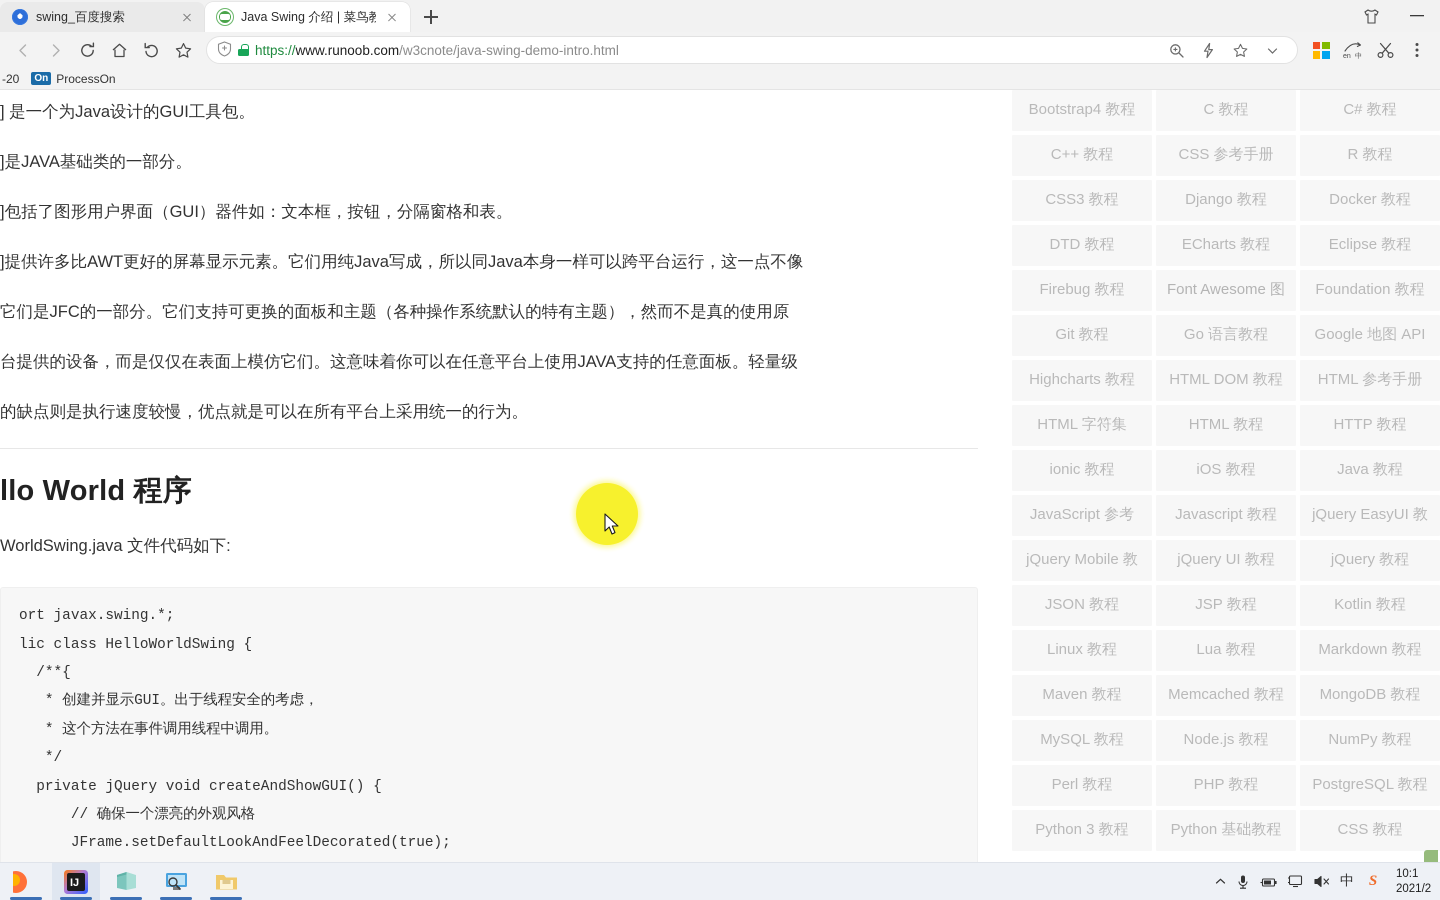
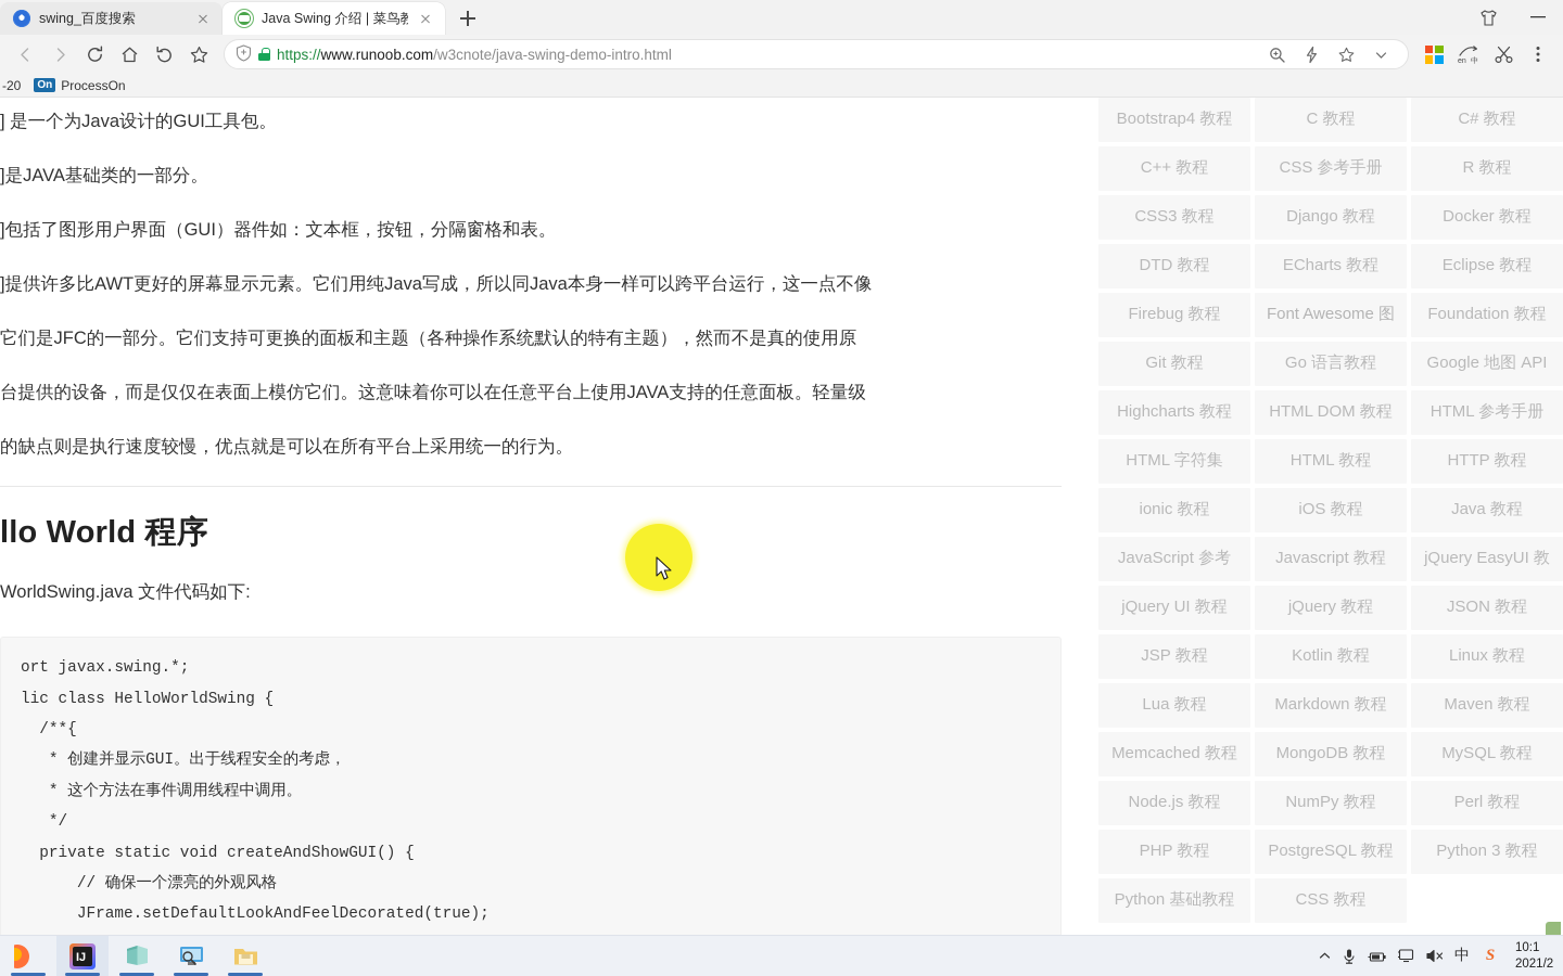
  swing_百度搜索
  Java Swing 介绍 | 菜鸟教
  https://www.runoob.com/w3cnote/java-swing-demo-intro.html
  -20
  On
  ProcessOn
  ] 是一个为Java设计的GUI工具包。
  ]是JAVA基础类的一部分。
  ]包括了图形用户界面（GUI）器件如：文本框，按钮，分隔窗格和表。
  ]提供许多比AWT更好的屏幕显示元素。它们用纯Java写成，所以同Java本身一样可以跨平台运行，这一点不像
  它们是JFC的一部分。它们支持可更换的面板和主题（各种操作系统默认的特有主题），然而不是真的使用原
  台提供的设备，而是仅仅在表面上模仿它们。这意味着你可以在任意平台上使用JAVA支持的任意面板。轻量级
  的缺点则是执行速度较慢，优点就是可以在所有平台上采用统一的行为。
  llo World 程序
  WorldSwing.java 文件代码如下:
  ort javax.swing.*;
  lic class HelloWorldSwing {
  /**{
  * 创建并显示GUI。出于线程安全的考虑，
  * 这个方法在事件调用线程中调用。
  */
- private jQuery void createAndShowGUI() {
+ private static void createAndShowGUI() {
  // 确保一个漂亮的外观风格
  JFrame.setDefaultLookAndFeelDecorated(true);
  Bootstrap4 教程
  C 教程
  C# 教程
  C++ 教程
  CSS 参考手册
  R 教程
  CSS3 教程
  Django 教程
  Docker 教程
  DTD 教程
  ECharts 教程
  Eclipse 教程
  Firebug 教程
  Font Awesome 图
  Foundation 教程
  Git 教程
  Go 语言教程
  Google 地图 API
  Highcharts 教程
  HTML DOM 教程
  HTML 参考手册
  HTML 字符集
  HTML 教程
  HTTP 教程
  ionic 教程
  iOS 教程
  Java 教程
  JavaScript 参考
  Javascript 教程
  jQuery EasyUI 教
- jQuery Mobile 教
  jQuery UI 教程
  jQuery 教程
  JSON 教程
  JSP 教程
  Kotlin 教程
  Linux 教程
  Lua 教程
  Markdown 教程
  Maven 教程
  Memcached 教程
  MongoDB 教程
  MySQL 教程
  Node.js 教程
  NumPy 教程
  Perl 教程
  PHP 教程
  PostgreSQL 教程
  Python 3 教程
  Python 基础教程
  CSS 教程
  IJ
  中
  S
  10:1
  2021/2
